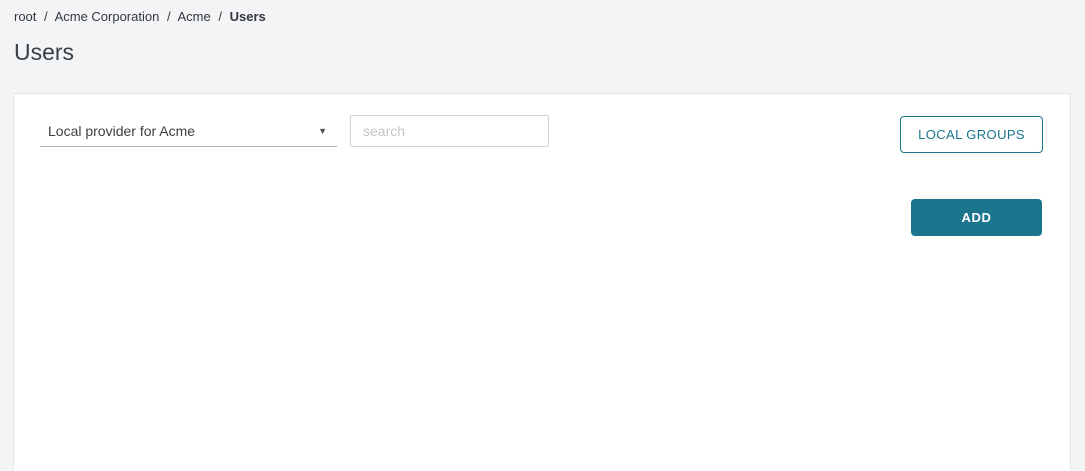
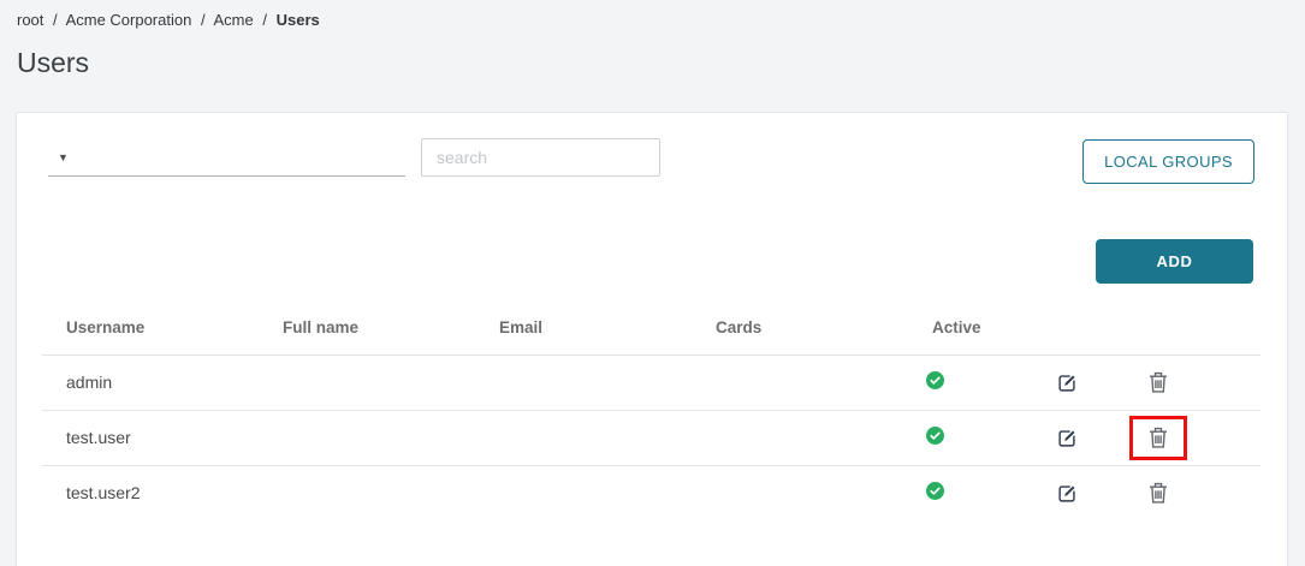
  root / Acme Corporation / Acme / Users
  Users
- Local provider for Acme
  ▼
  search
  LOCAL GROUPS
  ADD
+ Username	Full name	Email	Cards	Active
+ admin
+ test.user
+ test.user2
